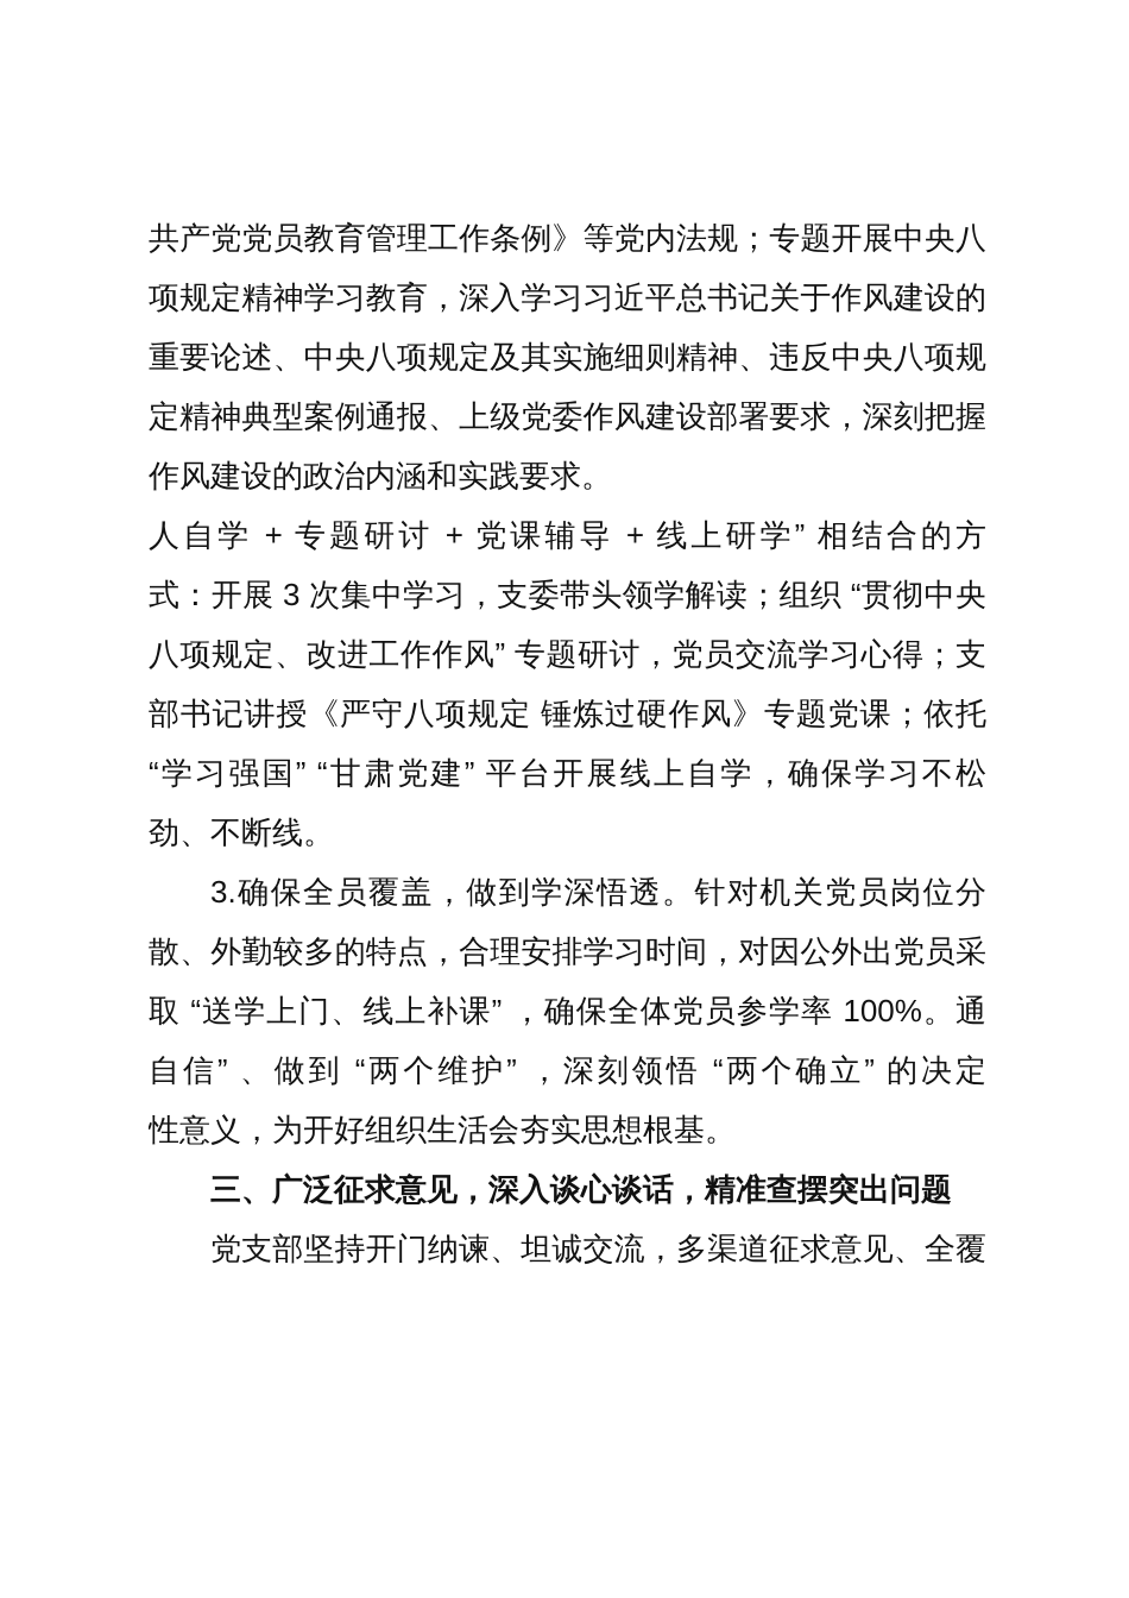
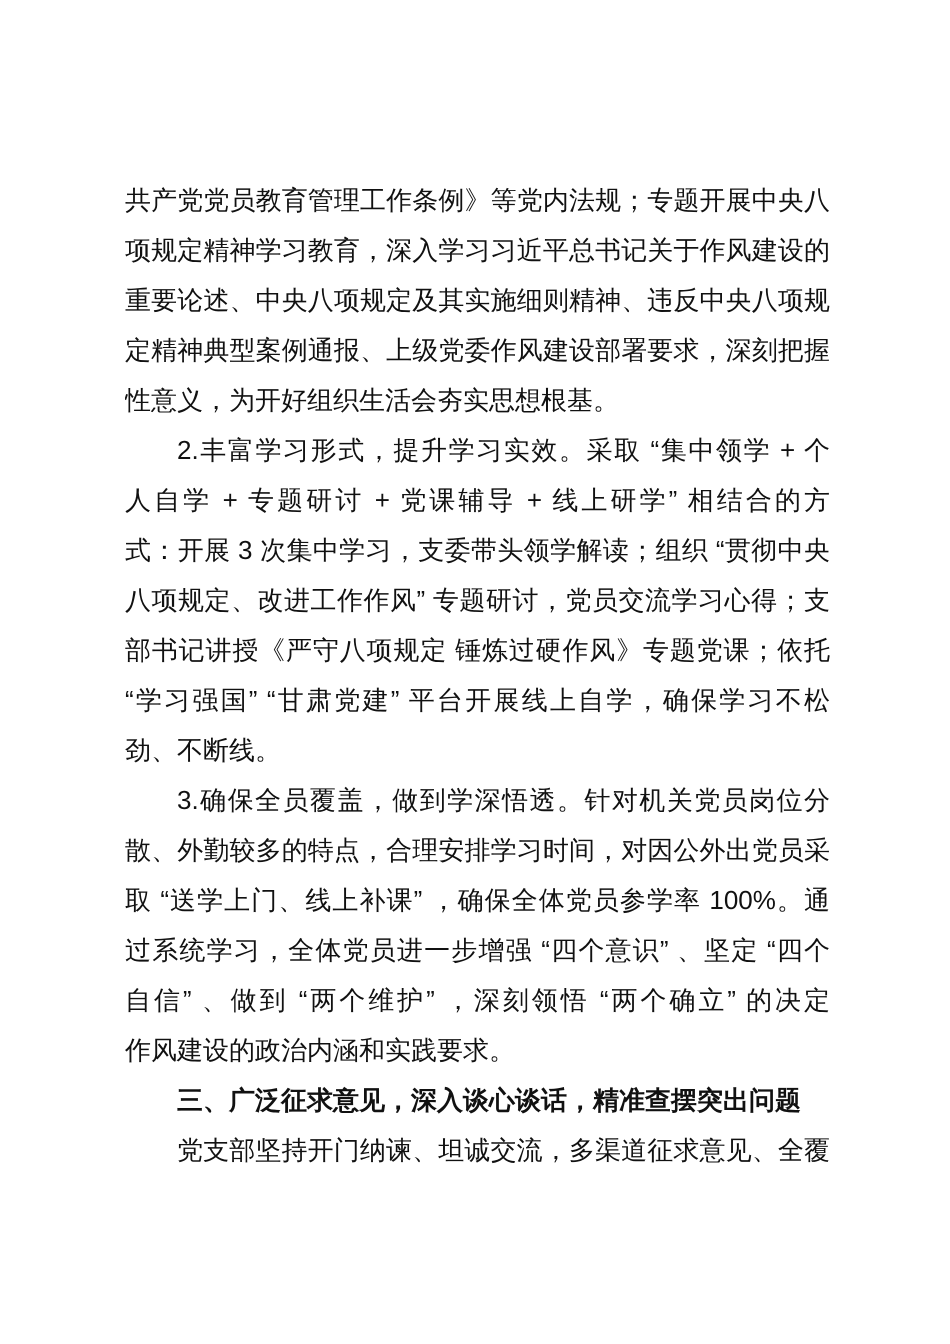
  共产党党员教育管理工作条例》等党内法规；专题开展中央八
  项规定精神学习教育，深入学习习近平总书记关于作风建设的
  重要论述、中央八项规定及其实施细则精神、违反中央八项规
  定精神典型案例通报、上级党委作风建设部署要求，深刻把握
- 作风建设的政治内涵和实践要求。
+ 性意义，为开好组织生活会夯实思想根基。
+ 2.丰富学习形式，提升学习实效。采取 “集中领学 + 个
  人自学 + 专题研讨 + 党课辅导 + 线上研学” 相结合的方
  式：开展 3 次集中学习，支委带头领学解读；组织 “贯彻中央
  八项规定、改进工作作风” 专题研讨，党员交流学习心得；支
  部书记讲授《严守八项规定 锤炼过硬作风》专题党课；依托
  “学习强国” “甘肃党建” 平台开展线上自学，确保学习不松
  劲、不断线。
  3.确保全员覆盖，做到学深悟透。针对机关党员岗位分
  散、外勤较多的特点，合理安排学习时间，对因公外出党员采
  取 “送学上门、线上补课” ，确保全体党员参学率 100%。通
+ 过系统学习，全体党员进一步增强 “四个意识” 、坚定 “四个
  自信” 、做到 “两个维护” ，深刻领悟 “两个确立” 的决定
- 性意义，为开好组织生活会夯实思想根基。
+ 作风建设的政治内涵和实践要求。
  三、广泛征求意见，深入谈心谈话，精准查摆突出问题
  党支部坚持开门纳谏、坦诚交流，多渠道征求意见、全覆
